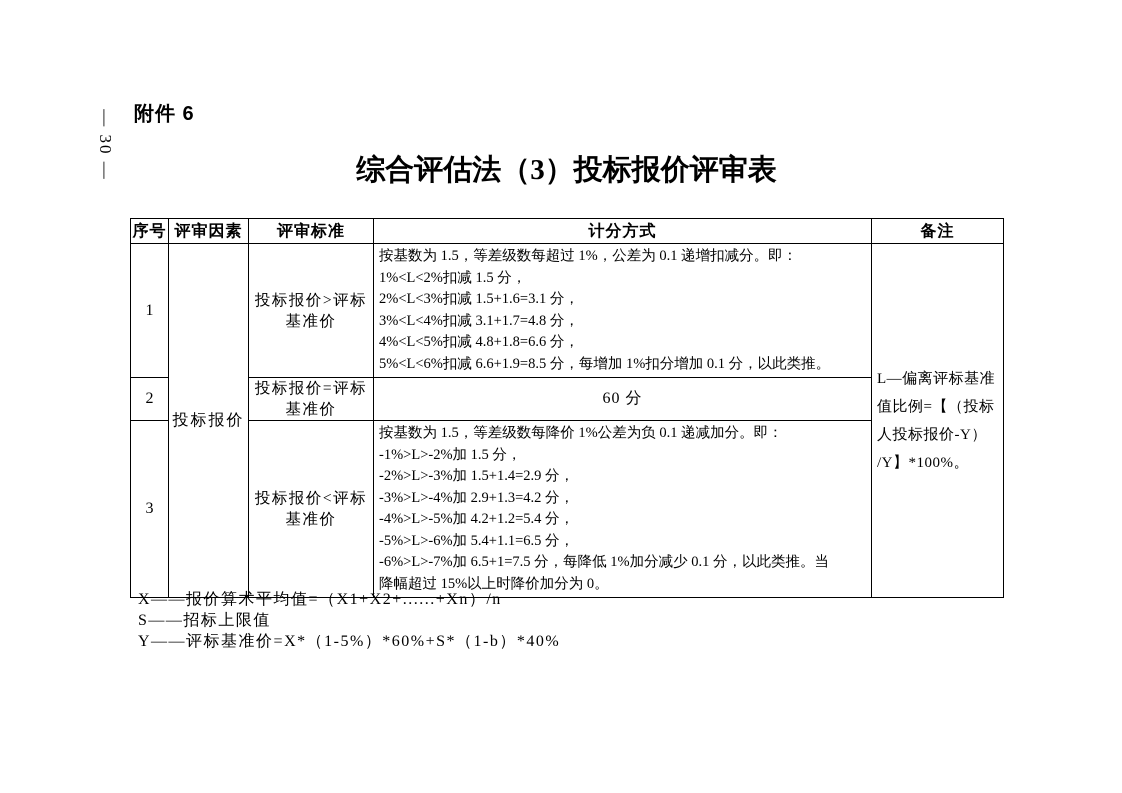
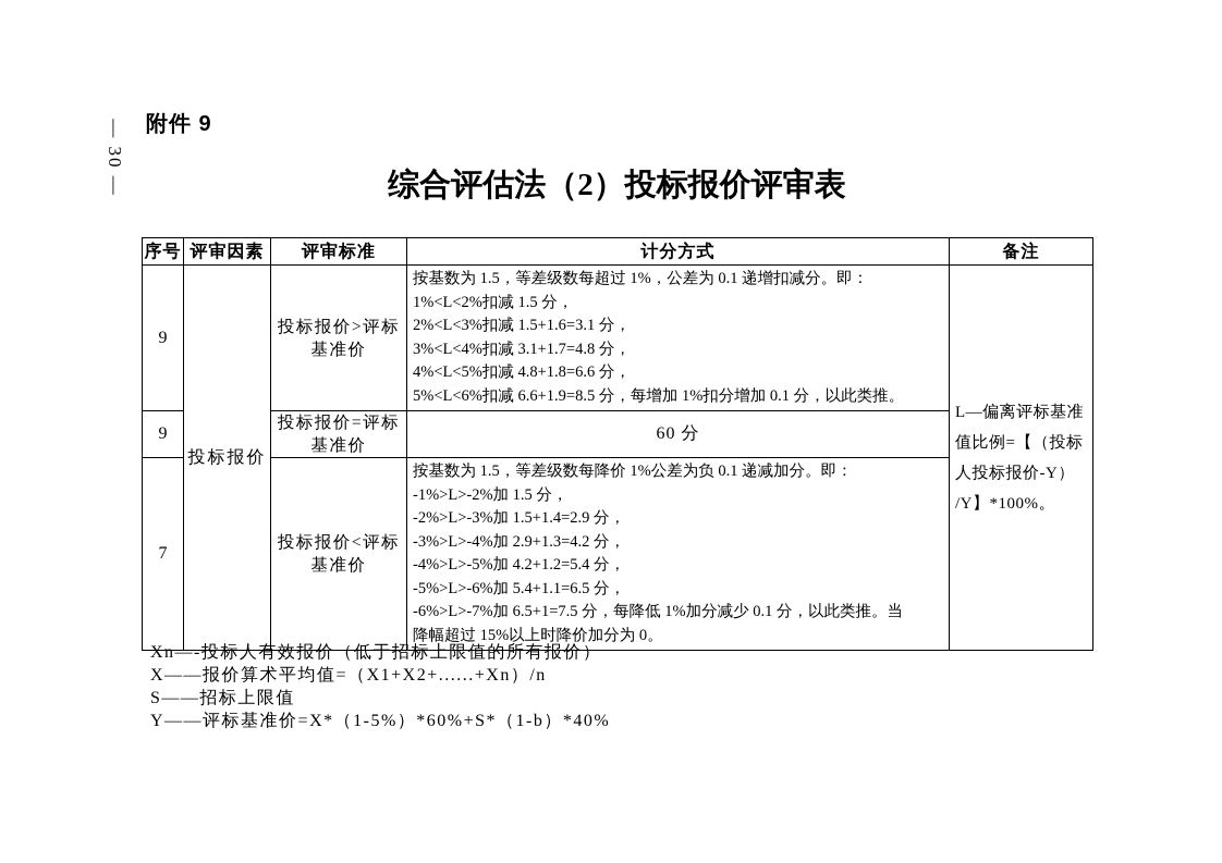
- 附件 6
+ 附件 9
- 综合评估法（3）投标报价评审表
+ 综合评估法（2）投标报价评审表
  序号	评审因素	评审标准	计分方式	备注
- 1	投标报价	投标报价>评标 基准价	按基数为 1.5，等差级数每超过 1%，公差为 0.1 递增扣减分。即： 1%<L<2%扣减 1.5 分， 2%<L<3%扣减 1.5+1.6=3.1 分， 3%<L<4%扣减 3.1+1.7=4.8 分， 4%<L<5%扣减 4.8+1.8=6.6 分， 5%<L<6%扣减 6.6+1.9=8.5 分，每增加 1%扣分增加 0.1 分，以此类推。	L—偏离评标基准 值比例=【（投标 人投标报价-Y） /Y】*100%。
+ 9	投标报价	投标报价>评标 基准价	按基数为 1.5，等差级数每超过 1%，公差为 0.1 递增扣减分。即： 1%<L<2%扣减 1.5 分， 2%<L<3%扣减 1.5+1.6=3.1 分， 3%<L<4%扣减 3.1+1.7=4.8 分， 4%<L<5%扣减 4.8+1.8=6.6 分， 5%<L<6%扣减 6.6+1.9=8.5 分，每增加 1%扣分增加 0.1 分，以此类推。	L—偏离评标基准 值比例=【（投标 人投标报价-Y） /Y】*100%。
- 2	投标报价=评标 基准价	60 分
+ 9	投标报价=评标 基准价	60 分
- 3	投标报价<评标 基准价	按基数为 1.5，等差级数每降价 1%公差为负 0.1 递减加分。即： -1%>L>-2%加 1.5 分， -2%>L>-3%加 1.5+1.4=2.9 分， -3%>L>-4%加 2.9+1.3=4.2 分， -4%>L>-5%加 4.2+1.2=5.4 分， -5%>L>-6%加 5.4+1.1=6.5 分， -6%>L>-7%加 6.5+1=7.5 分，每降低 1%加分减少 0.1 分，以此类推。当 降幅超过 15%以上时降价加分为 0。
+ 7	投标报价<评标 基准价	按基数为 1.5，等差级数每降价 1%公差为负 0.1 递减加分。即： -1%>L>-2%加 1.5 分， -2%>L>-3%加 1.5+1.4=2.9 分， -3%>L>-4%加 2.9+1.3=4.2 分， -4%>L>-5%加 4.2+1.2=5.4 分， -5%>L>-6%加 5.4+1.1=6.5 分， -6%>L>-7%加 6.5+1=7.5 分，每降低 1%加分减少 0.1 分，以此类推。当 降幅超过 15%以上时降价加分为 0。
+ Xn—-投标人有效报价（低于招标上限值的所有报价）
  X——报价算术平均值=（X1+X2+......+Xn）/n
  S——招标上限值
  Y——评标基准价=X*（1-5%）*60%+S*（1-b）*40%
